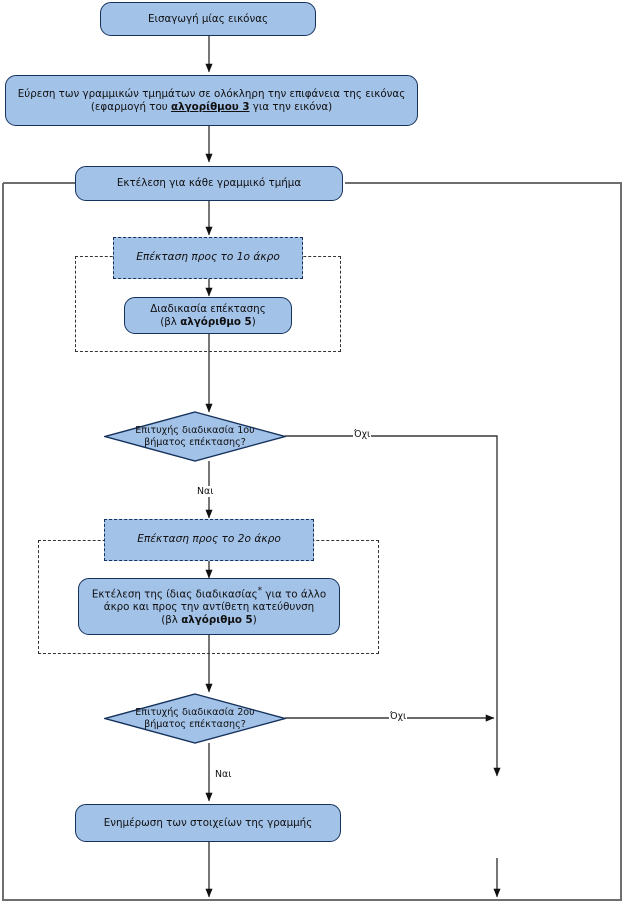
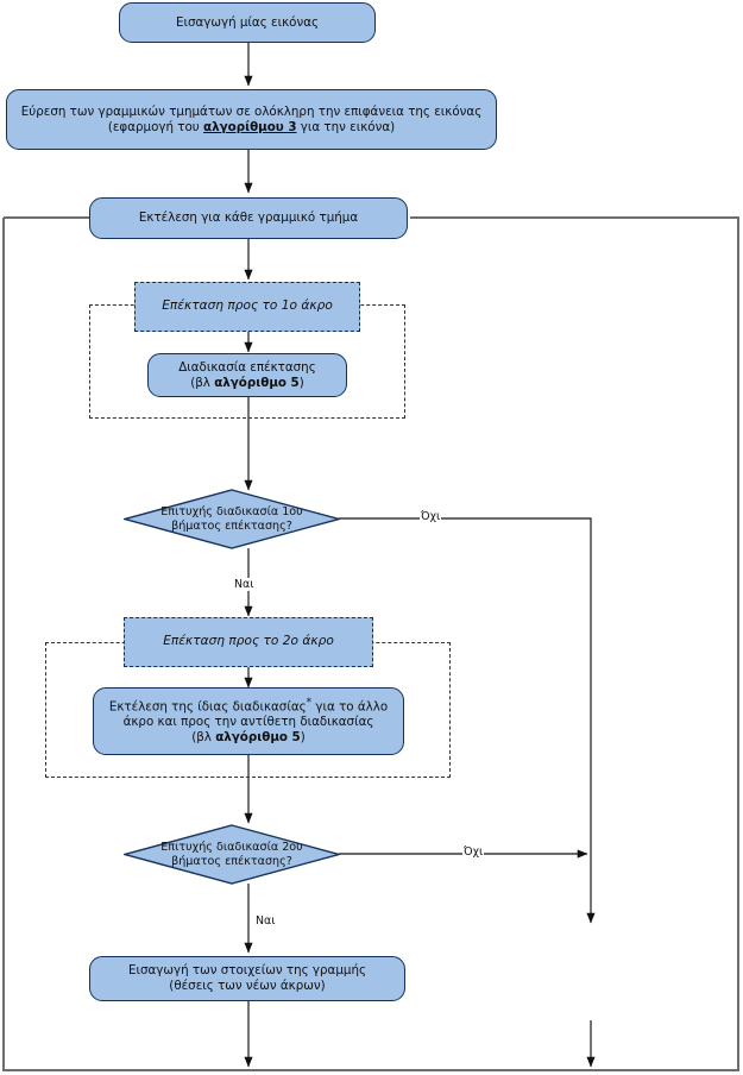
  Εισαγωγή μίας εικόνας
  Εύρεση των γραμμικών τμημάτων σε ολόκληρη την επιφάνεια της εικόνας
  (εφαρμογή του αλγορίθμου 3 για την εικόνα)
  Εκτέλεση για κάθε γραμμικό τμήμα
  Επέκταση προς το 1ο άκρο
  Διαδικασία επέκτασης
  (βλ αλγόριθμο 5)
  Επιτυχής διαδικασία 1ου
  βήματος επέκτασης?
  Επέκταση προς το 2ο άκρο
  Εκτέλεση της ίδιας διαδικασίας* για το άλλο
- άκρο και προς την αντίθετη κατεύθυνση
+ άκρο και προς την αντίθετη διαδικασίας
  (βλ αλγόριθμο 5)
  Επιτυχής διαδικασία 2ου
  βήματος επέκτασης?
- Ενημέρωση των στοιχείων της γραμμής
+ Εισαγωγή των στοιχείων της γραμμής
+ (θέσεις των νέων άκρων)
  Όχι
  Ναι
  Όχι
  Ναι
